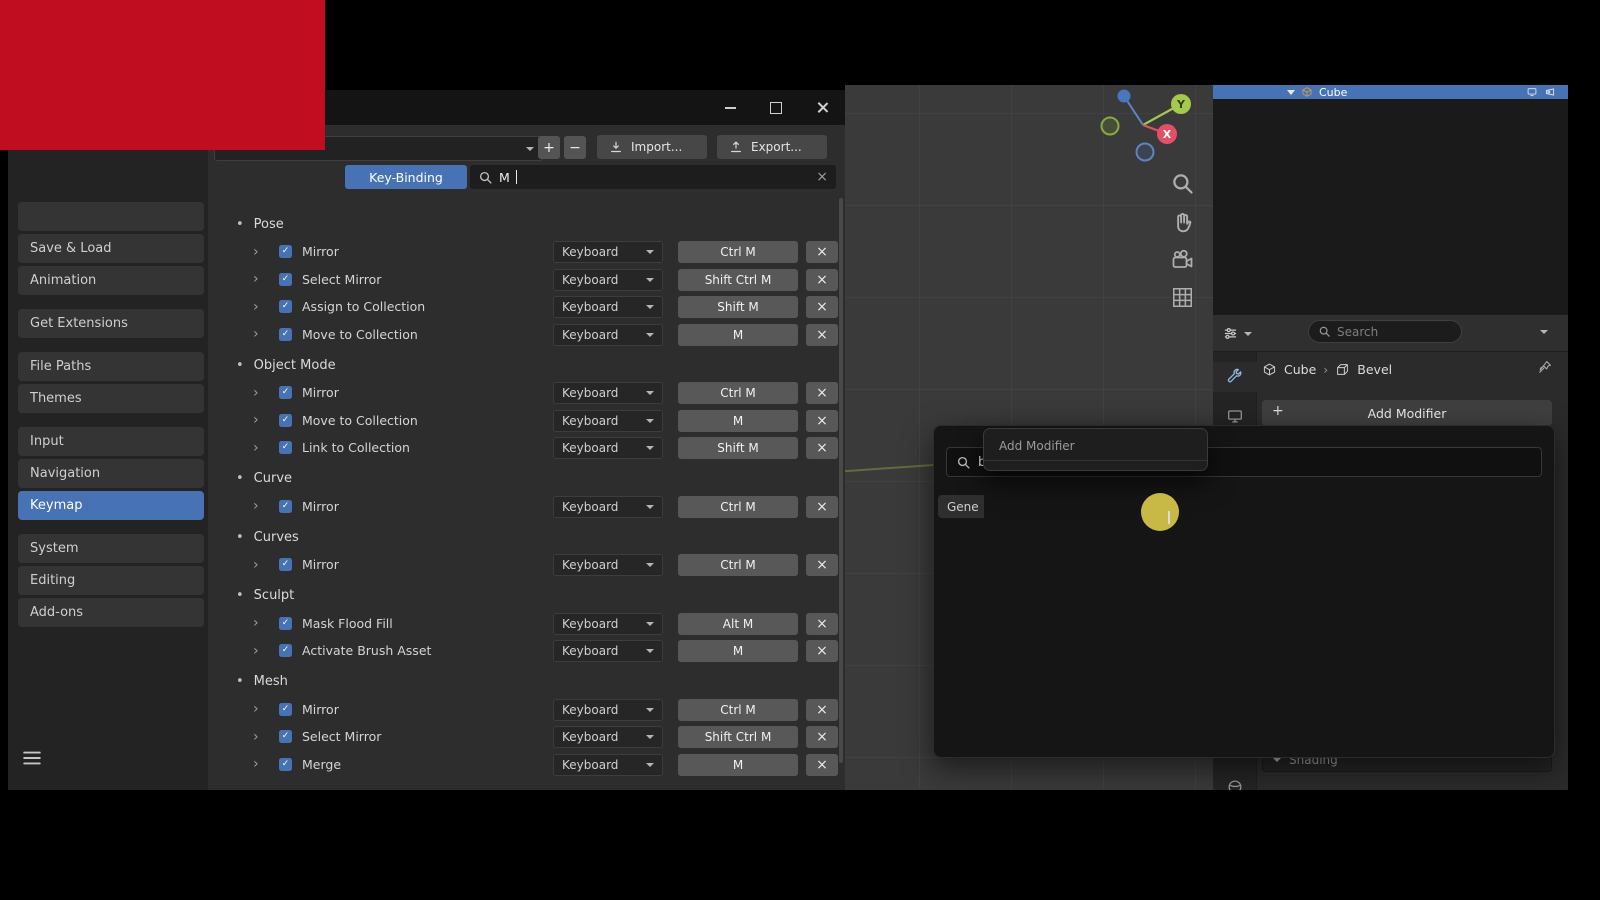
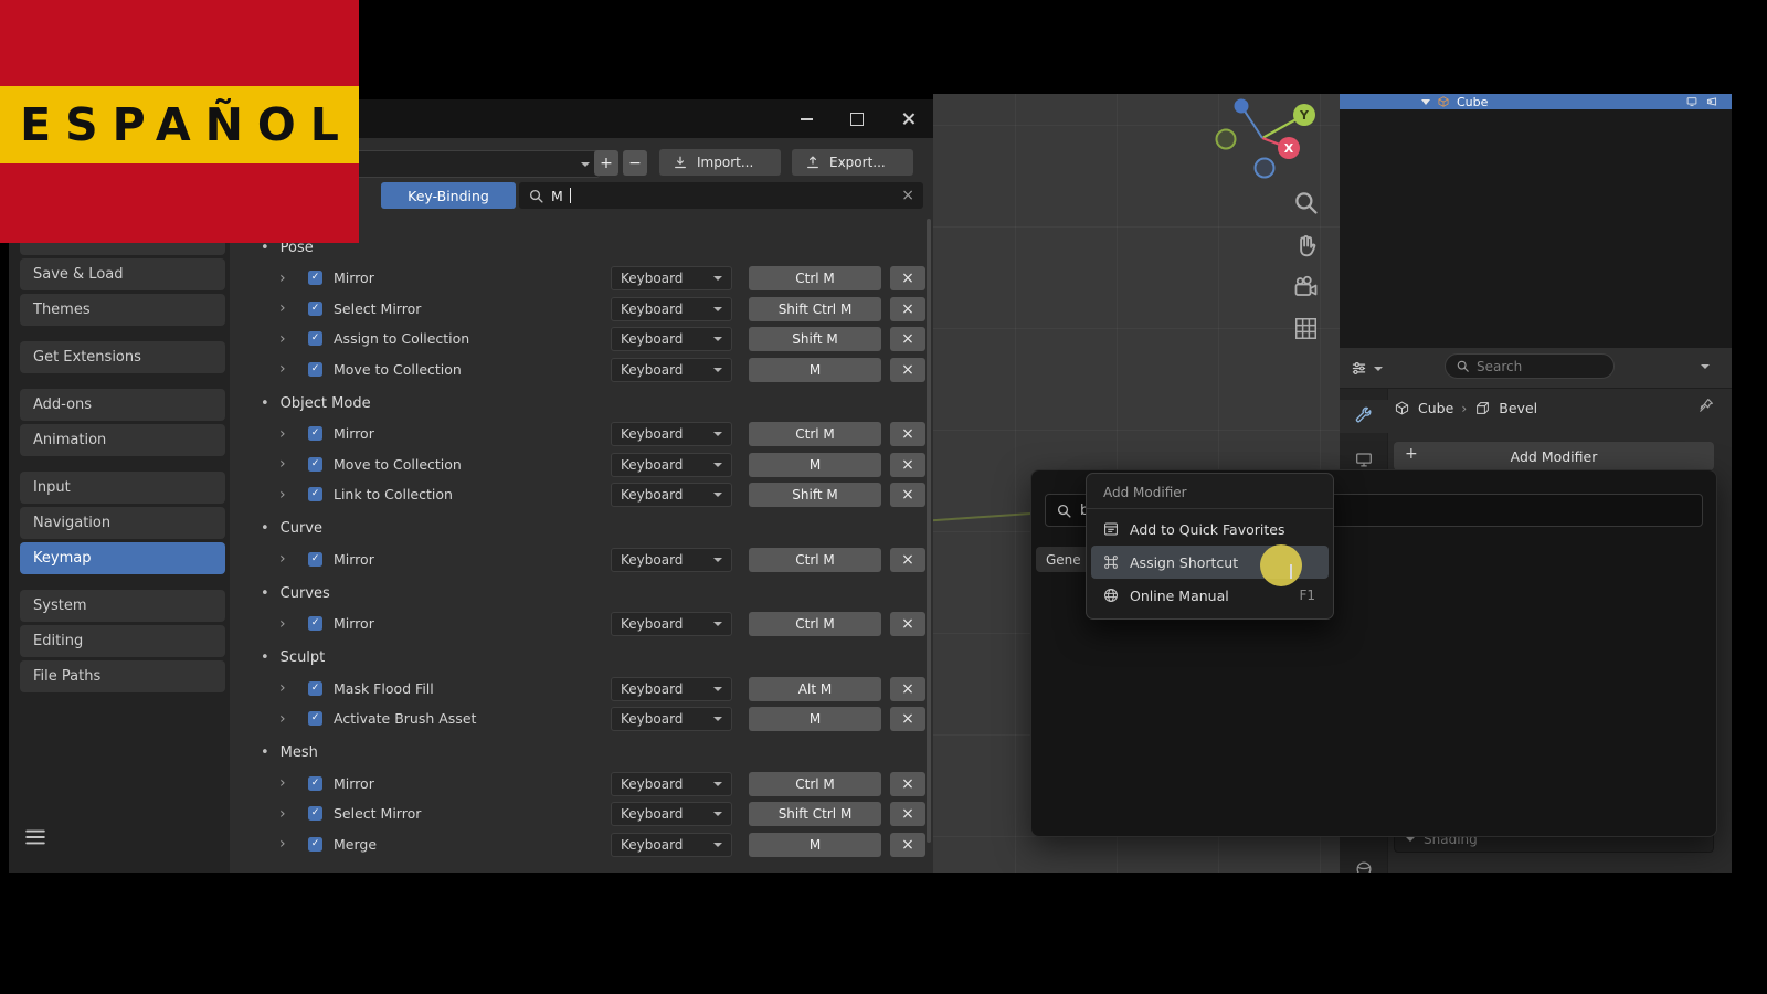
  Y
  X
  +
  −
  Import...
  Export...
  Key-Binding
  M
  ×
  Save & Load
- Animation
+ Themes
  Get Extensions
- File Paths
+ Add-ons
- Themes
+ Animation
  Input
  Navigation
  Keymap
  System
  Editing
- Add-ons
+ File Paths
  •
  Pose
  ›
  ✓
  Mirror
  Keyboard
  Ctrl M
  ×
  ›
  ✓
  Select Mirror
  Keyboard
  Shift Ctrl M
  ×
  ›
  ✓
  Assign to Collection
  Keyboard
  Shift M
  ×
  ›
  ✓
  Move to Collection
  Keyboard
  M
  ×
  •
  Object Mode
  ›
  ✓
  Mirror
  Keyboard
  Ctrl M
  ×
  ›
  ✓
  Move to Collection
  Keyboard
  M
  ×
  ›
  ✓
  Link to Collection
  Keyboard
  Shift M
  ×
  •
  Curve
  ›
  ✓
  Mirror
  Keyboard
  Ctrl M
  ×
  •
  Curves
  ›
  ✓
  Mirror
  Keyboard
  Ctrl M
  ×
  •
  Sculpt
  ›
  ✓
  Mask Flood Fill
  Keyboard
  Alt M
  ×
  ›
  ✓
  Activate Brush Asset
  Keyboard
  M
  ×
  •
  Mesh
  ›
  ✓
  Mirror
  Keyboard
  Ctrl M
  ×
  ›
  ✓
  Select Mirror
  Keyboard
  Shift Ctrl M
  ×
  ›
  ✓
  Merge
  Keyboard
  M
  ×
  Cube
  Search
  Cube
  ›
  Bevel
  +
  Add Modifier
  Shading
  Gene
  Add Modifier
+ Add to Quick Favorites
+ Assign Shortcut
+ Online Manual
+ F1
+ ESPAÑOL
